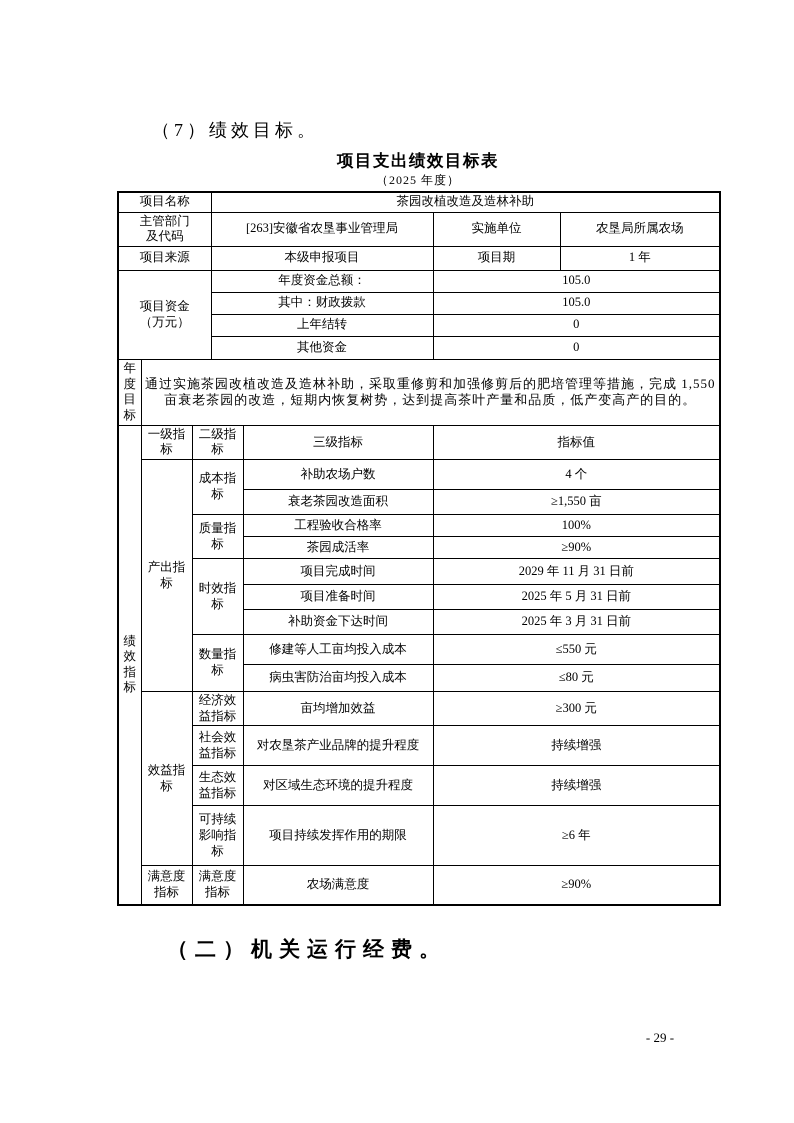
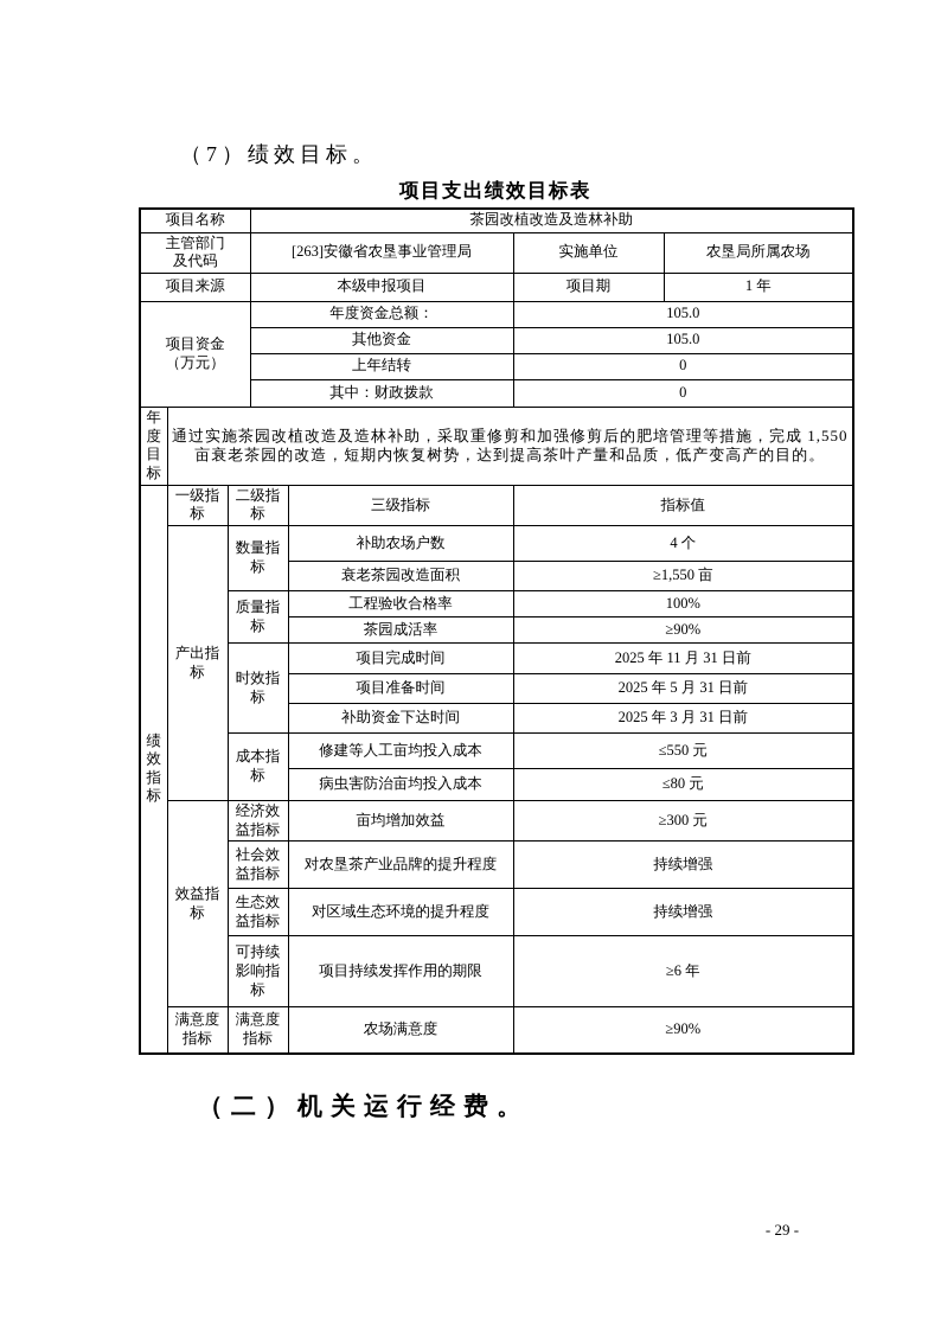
  （7）绩效目标。
  项目支出绩效目标表
- （2025 年度）
  项目名称	茶园改植改造及造林补助
  主管部门 及代码	[263]安徽省农垦事业管理局	实施单位	农垦局所属农场
  项目来源	本级申报项目	项目期	1 年
  项目资金 （万元）	年度资金总额：	105.0
- 其中：财政拨款	105.0
+ 其他资金	105.0
  上年结转	0
- 其他资金	0
+ 其中：财政拨款	0
  年度目标	通过实施茶园改植改造及造林补助，采取重修剪和加强修剪后的肥培管理等措施，完成 1,550 亩衰老茶园的改造，短期内恢复树势，达到提高茶叶产量和品质，低产变高产的目的。
  绩效指标	一级指标	二级指标	三级指标	指标值
- 产出指标	成本指标	补助农场户数	4 个
+ 产出指标	数量指标	补助农场户数	4 个
  衰老茶园改造面积	≥1,550 亩
  质量指标	工程验收合格率	100%
  茶园成活率	≥90%
- 时效指标	项目完成时间	2029 年 11 月 31 日前
+ 时效指标	项目完成时间	2025 年 11 月 31 日前
  项目准备时间	2025 年 5 月 31 日前
  补助资金下达时间	2025 年 3 月 31 日前
- 数量指标	修建等人工亩均投入成本	≤550 元
+ 成本指标	修建等人工亩均投入成本	≤550 元
  病虫害防治亩均投入成本	≤80 元
  效益指标	经济效益指标	亩均增加效益	≥300 元
  社会效益指标	对农垦茶产业品牌的提升程度	持续增强
  生态效益指标	对区域生态环境的提升程度	持续增强
  可持续影响指标	项目持续发挥作用的期限	≥6 年
  满意度指标	满意度指标	农场满意度	≥90%
  （二）机关运行经费。
  - 29 -
